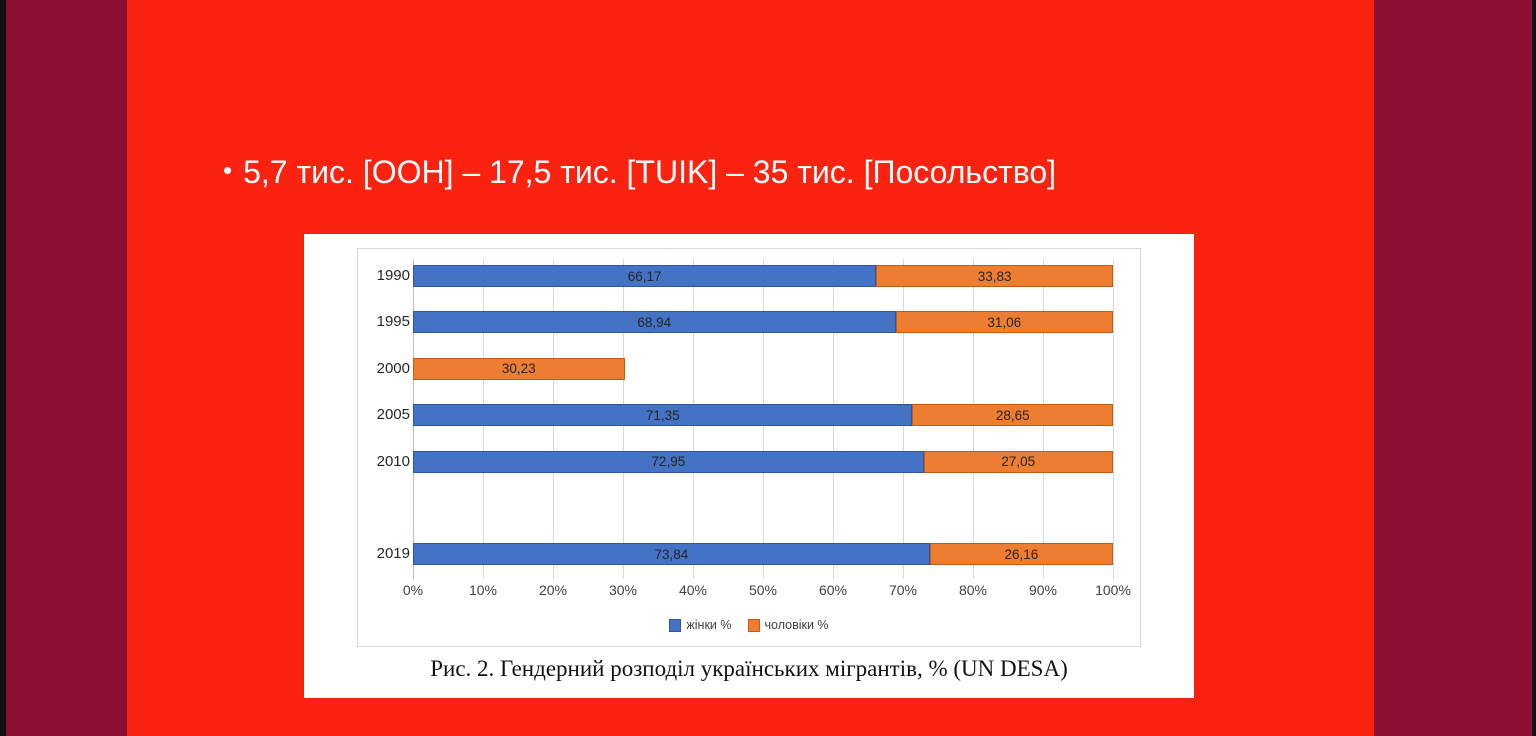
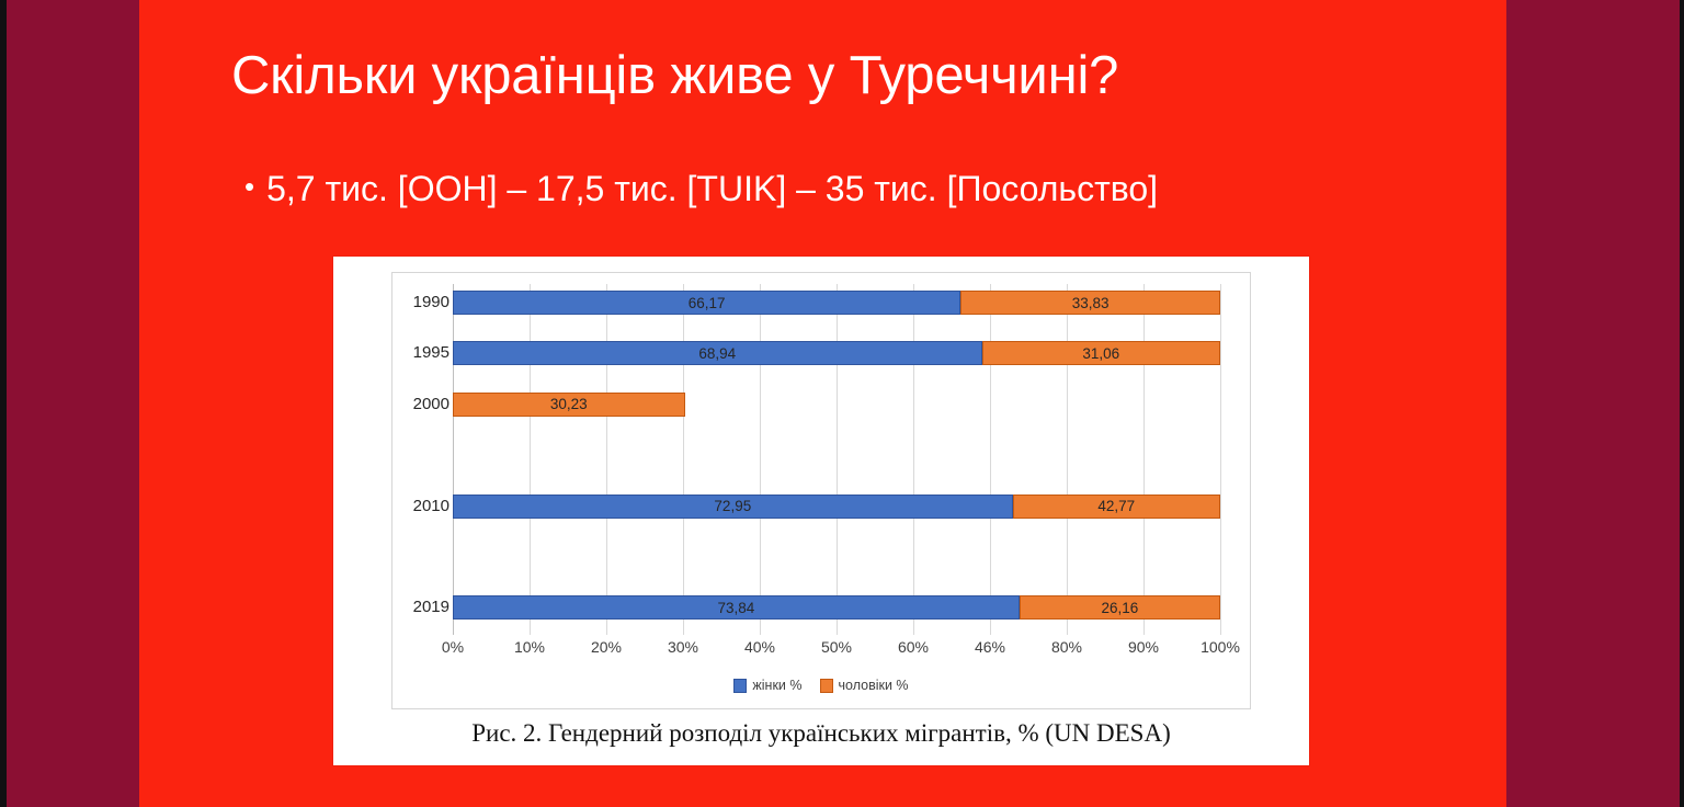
+ Скільки українців живе у Туреччині?
  •
  5,7 тис. [ООН] – 17,5 тис. [TUIK] – 35 тис. [Посольство]
  1990
  66,17
  33,83
  1995
  68,94
  31,06
  2000
  30,23
- 2005
- 71,35
- 28,65
  2010
  72,95
- 27,05
+ 42,77
  2019
  73,84
  26,16
  0%
  10%
  20%
  30%
  40%
  50%
  60%
- 70%
+ 46%
  80%
  90%
  100%
  жінки %
  чоловіки %
  Рис. 2. Гендерний розподіл українських мігрантів, % (UN DESA)
